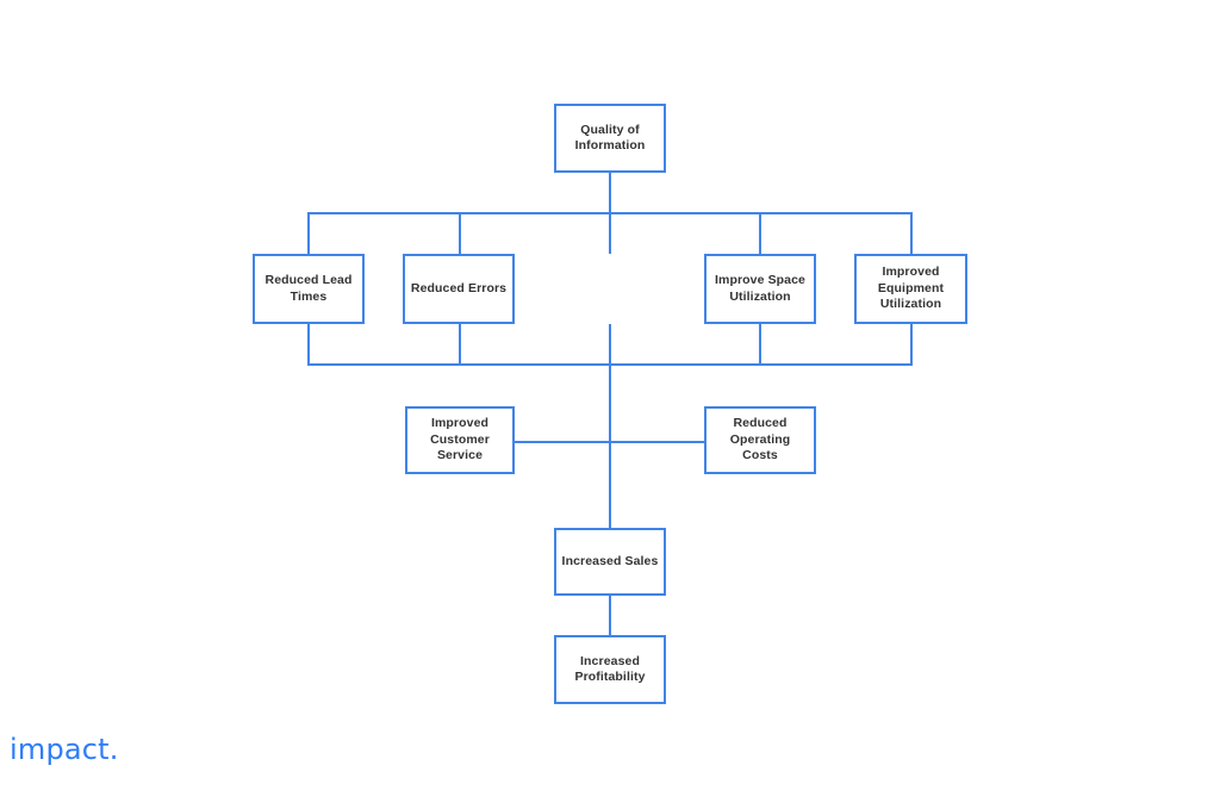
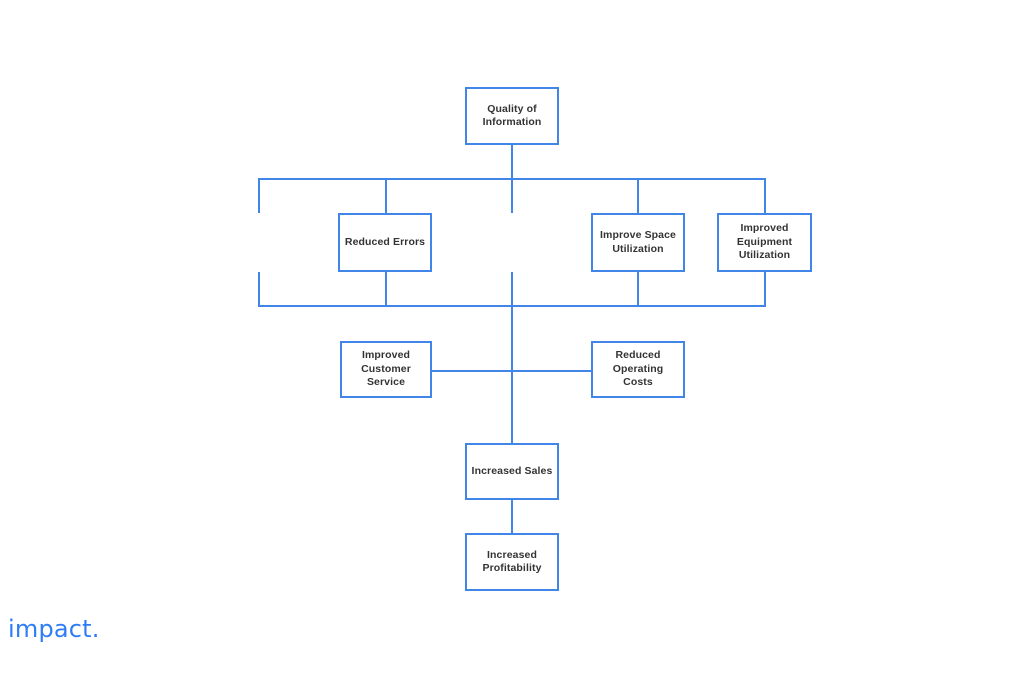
  Quality of
  Information
- Reduced Lead
- Times
  Reduced Errors
  Improve Space
  Utilization
  Improved
  Equipment
  Utilization
  Improved
  Customer
  Service
  Reduced
  Operating Costs
  Increased Sales
  Increased
  Profitability
  impact.
